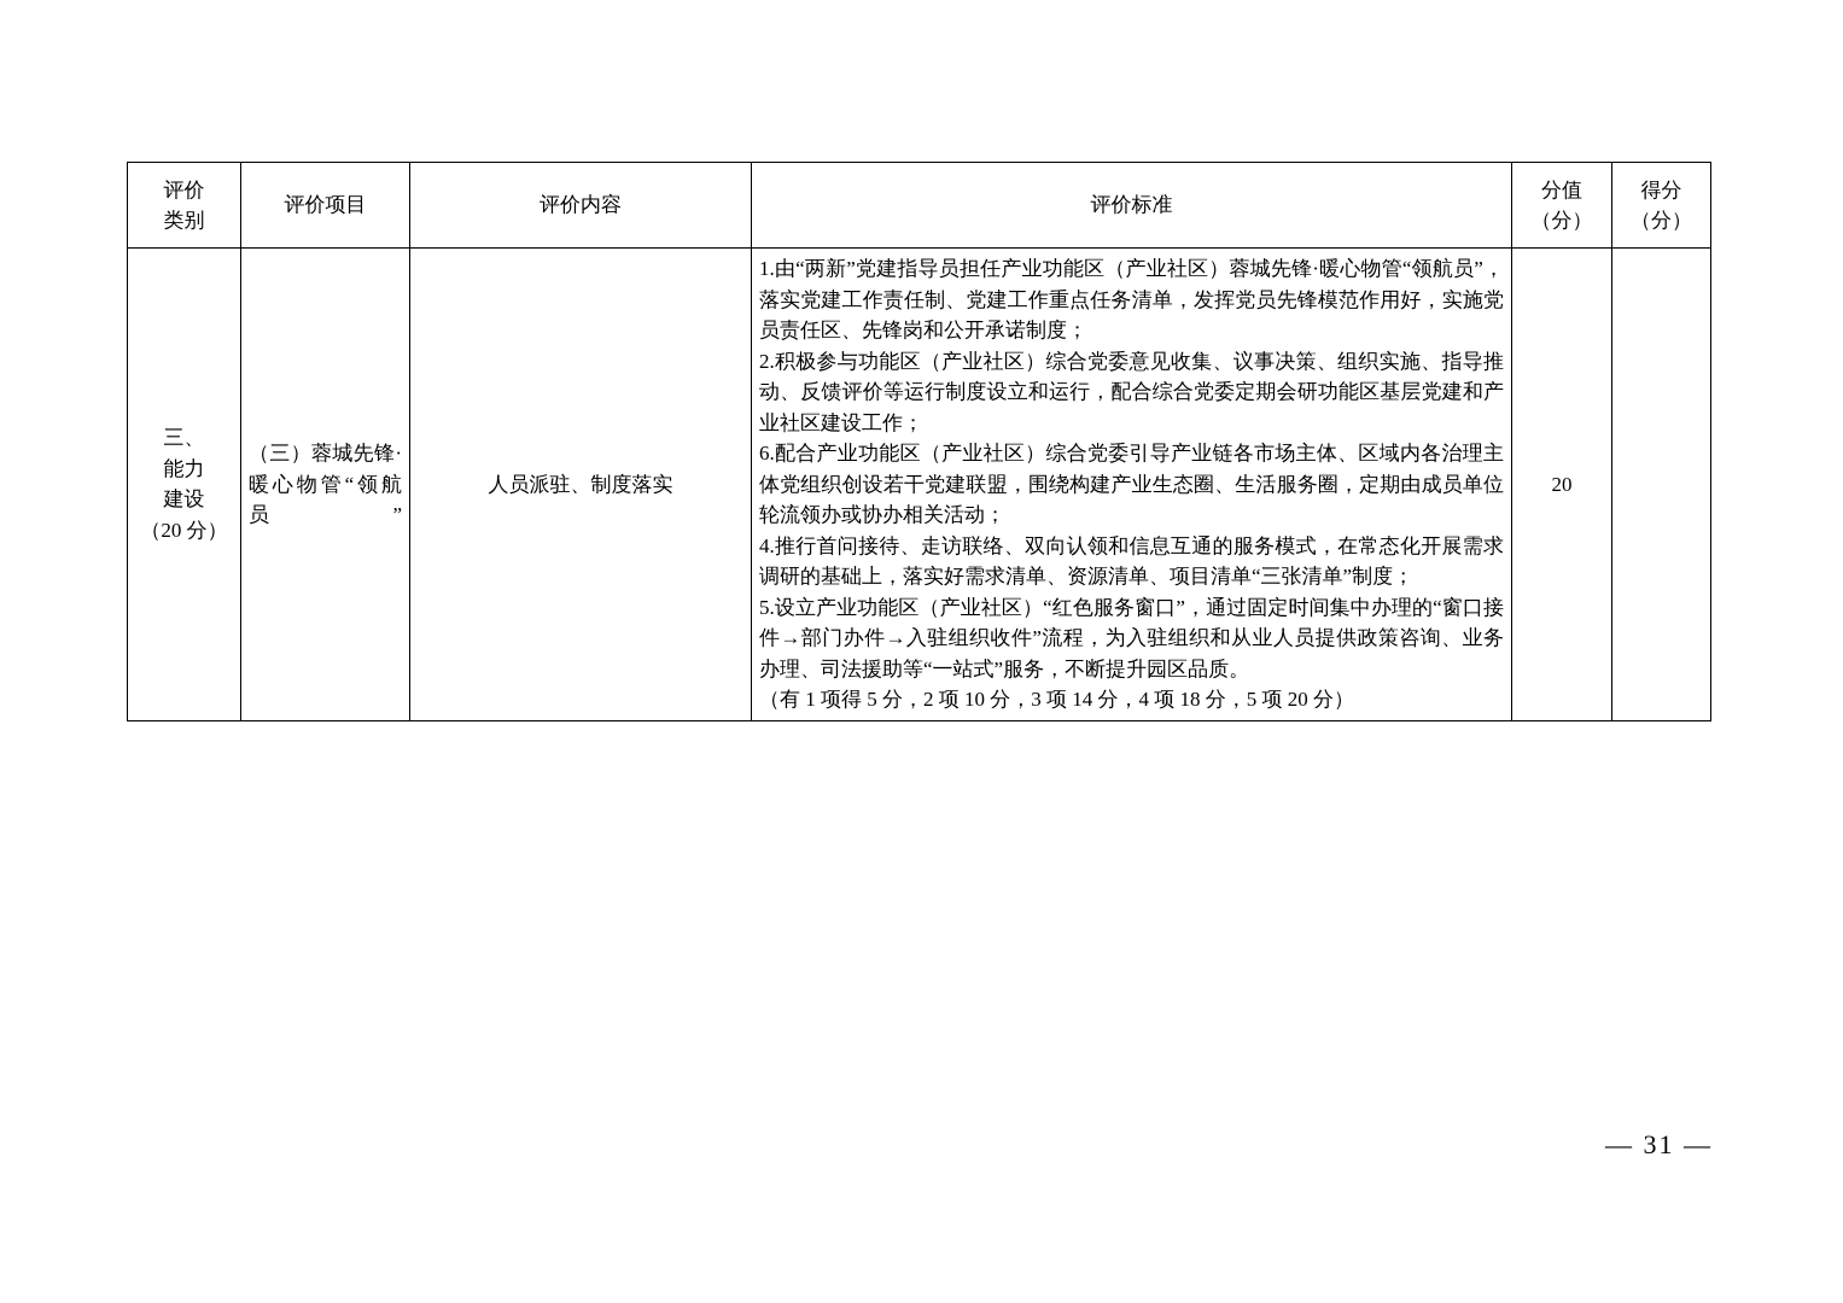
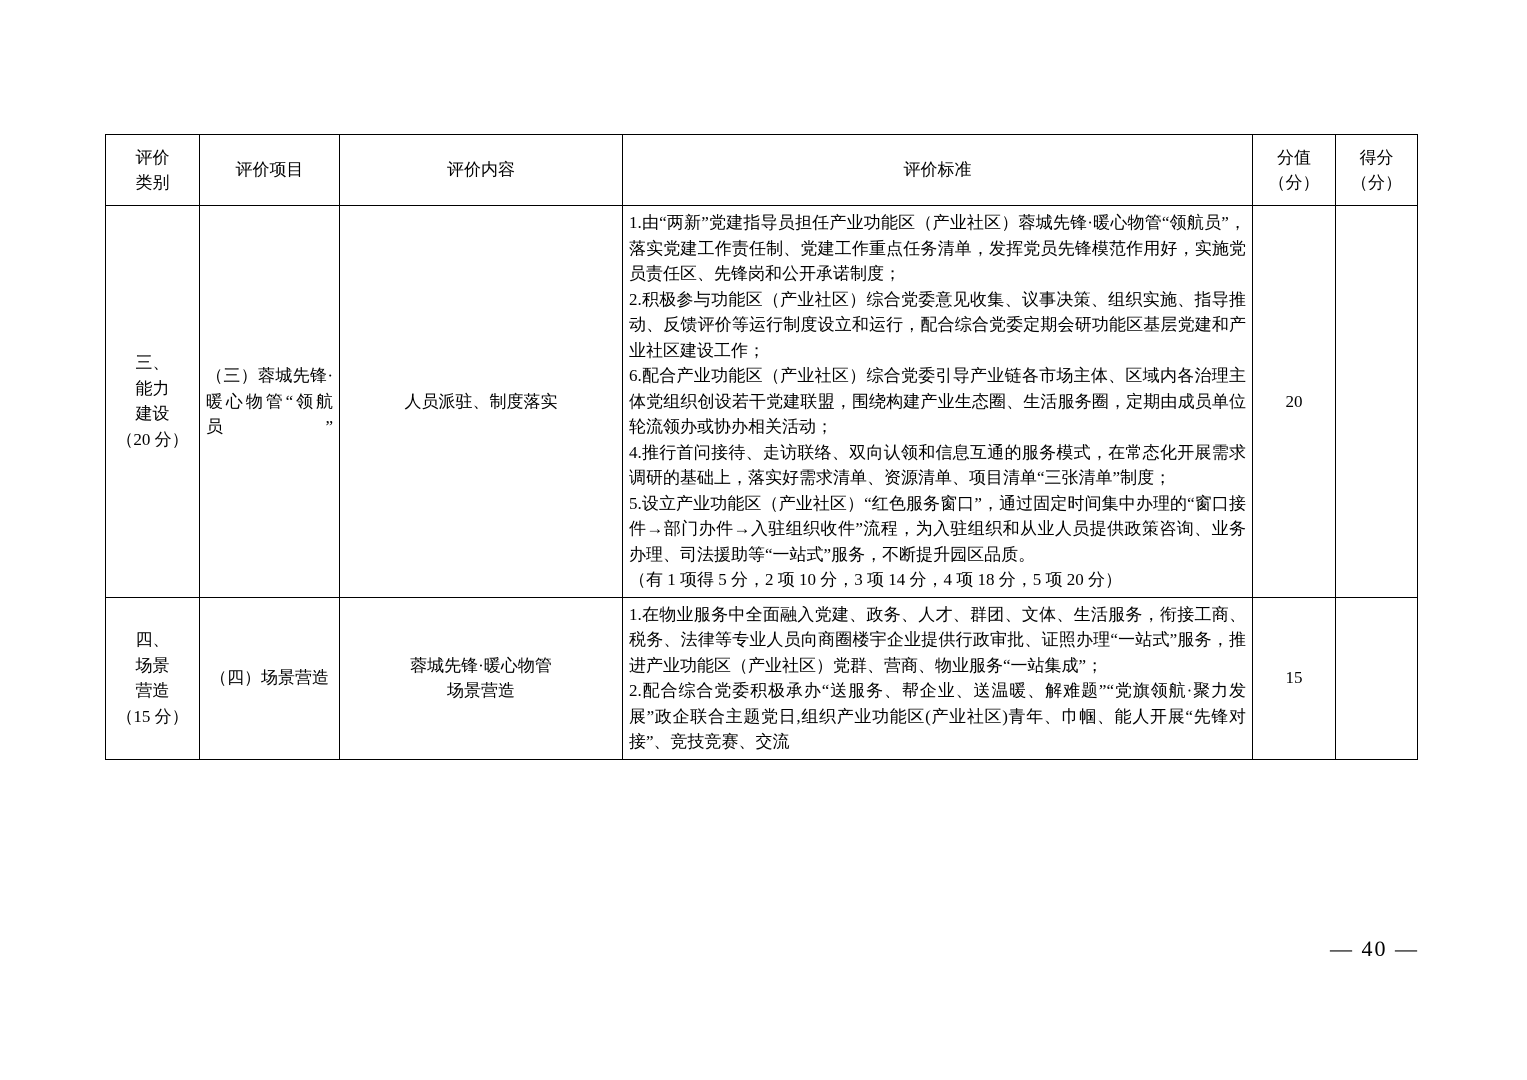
  评价 类别	评价项目	评价内容	评价标准	分值 （分）	得分 （分）
  三、 能力 建设 （20 分）	（三）蓉城先锋·暖心物管“领航员”	人员派驻、制度落实	1.由“两新”党建指导员担任产业功能区（产业社区）蓉城先锋·暖心物管“领航员”，落实党建工作责任制、党建工作重点任务清单，发挥党员先锋模范作用好，实施党员责任区、先锋岗和公开承诺制度； 2.积极参与功能区（产业社区）综合党委意见收集、议事决策、组织实施、指导推动、反馈评价等运行制度设立和运行，配合综合党委定期会研功能区基层党建和产业社区建设工作； 6.配合产业功能区（产业社区）综合党委引导产业链各市场主体、区域内各治理主体党组织创设若干党建联盟，围绕构建产业生态圈、生活服务圈，定期由成员单位轮流领办或协办相关活动； 4.推行首问接待、走访联络、双向认领和信息互通的服务模式，在常态化开展需求调研的基础上，落实好需求清单、资源清单、项目清单“三张清单”制度； 5.设立产业功能区（产业社区）“红色服务窗口”，通过固定时间集中办理的“窗口接件→部门办件→入驻组织收件”流程，为入驻组织和从业人员提供政策咨询、业务办理、司法援助等“一站式”服务，不断提升园区品质。 （有 1 项得 5 分，2 项 10 分，3 项 14 分，4 项 18 分，5 项 20 分）	20
+ 四、 场景 营造 （15 分）	（四）场景营造	蓉城先锋·暖心物管 场景营造	1.在物业服务中全面融入党建、政务、人才、群团、文体、生活服务，衔接工商、税务、法律等专业人员向商圈楼宇企业提供行政审批、证照办理“一站式”服务，推进产业功能区（产业社区）党群、营商、物业服务“一站集成”； 2.配合综合党委积极承办“送服务、帮企业、送温暖、解难题”“党旗领航·聚力发展”政企联合主题党日,组织产业功能区(产业社区)青年、巾帼、能人开展“先锋对接”、竞技竞赛、交流	15
- — 31 —
+ — 40 —
